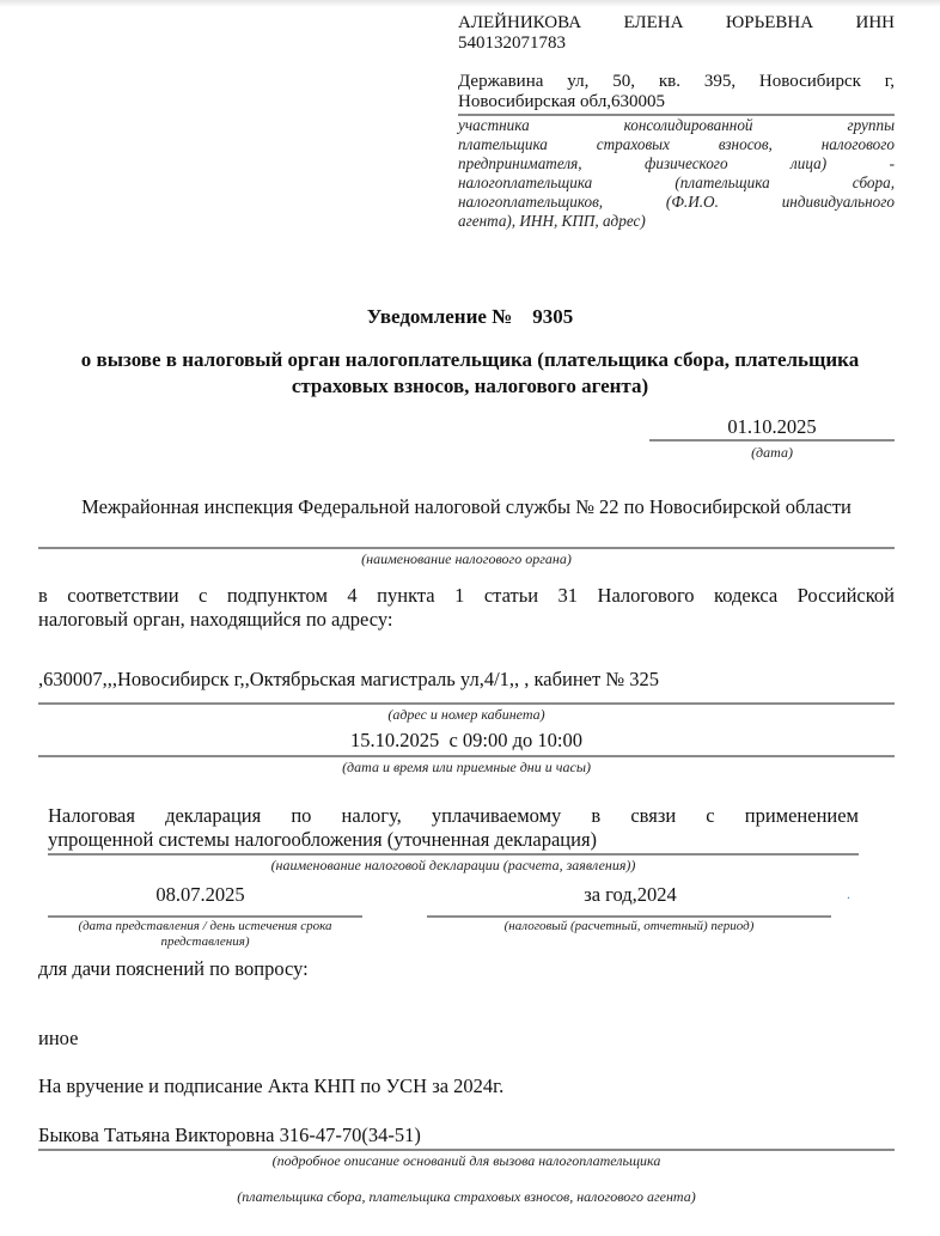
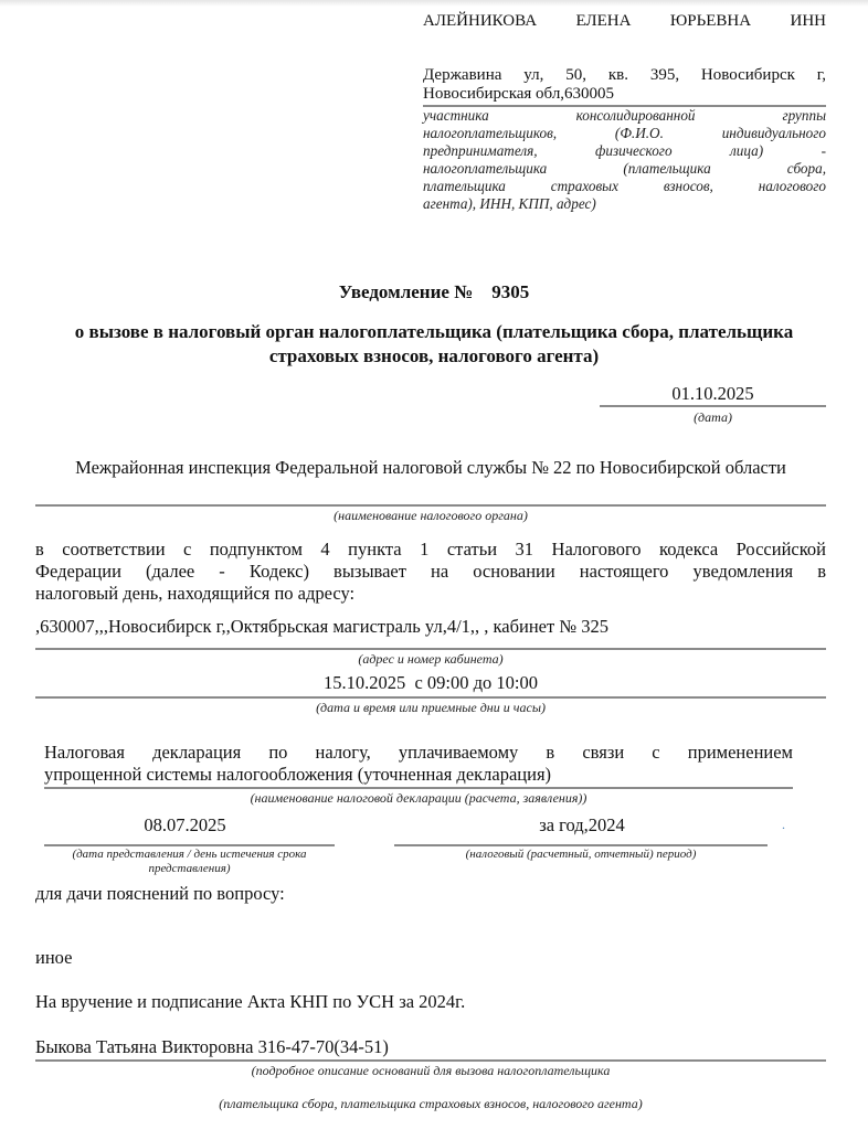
  АЛЕЙНИКОВА ЕЛЕНА ЮРЬЕВНА ИНН
- 540132071783
  Державина ул, 50, кв. 395, Новосибирск г,
  Новосибирская обл,630005
  участника консолидированной группы
- плательщика страховых взносов, налогового
+ налогоплательщиков, (Ф.И.О. индивидуального
  предпринимателя, физического лица) -
  налогоплательщика (плательщика сбора,
- налогоплательщиков, (Ф.И.О. индивидуального
+ плательщика страховых взносов, налогового
  агента), ИНН, КПП, адрес)
  Уведомление № 9305
  о вызове в налоговый орган налогоплательщика (плательщика сбора, плательщика страховых взносов, налогового агента)
  01.10.2025
  (дата)
  Межрайонная инспекция Федеральной налоговой службы № 22 по Новосибирской области
  (наименование налогового органа)
  в соответствии с подпунктом 4 пункта 1 статьи 31 Налогового кодекса Российской
+ Федерации (далее - Кодекс) вызывает на основании настоящего уведомления в
- налоговый орган, находящийся по адресу:
+ налоговый день, находящийся по адресу:
  ,630007,,,Новосибирск г,,Октябрьская магистраль ул,4/1,, , кабинет № 325
  (адрес и номер кабинета)
  15.10.2025 с 09:00 до 10:00
  (дата и время или приемные дни и часы)
  Налоговая декларация по налогу, уплачиваемому в связи с применением
  упрощенной системы налогообложения (уточненная декларация)
  (наименование налоговой декларации (расчета, заявления))
  08.07.2025
  (дата представления / день истечения срока представления)
  за год,2024
  (налоговый (расчетный, отчетный) период)
  .
  для дачи пояснений по вопросу:
  иное
  На вручение и подписание Акта КНП по УСН за 2024г.
  Быкова Татьяна Викторовна 316-47-70(34-51)
  (подробное описание оснований для вызова налогоплательщика
  (плательщика сбора, плательщика страховых взносов, налогового агента)
